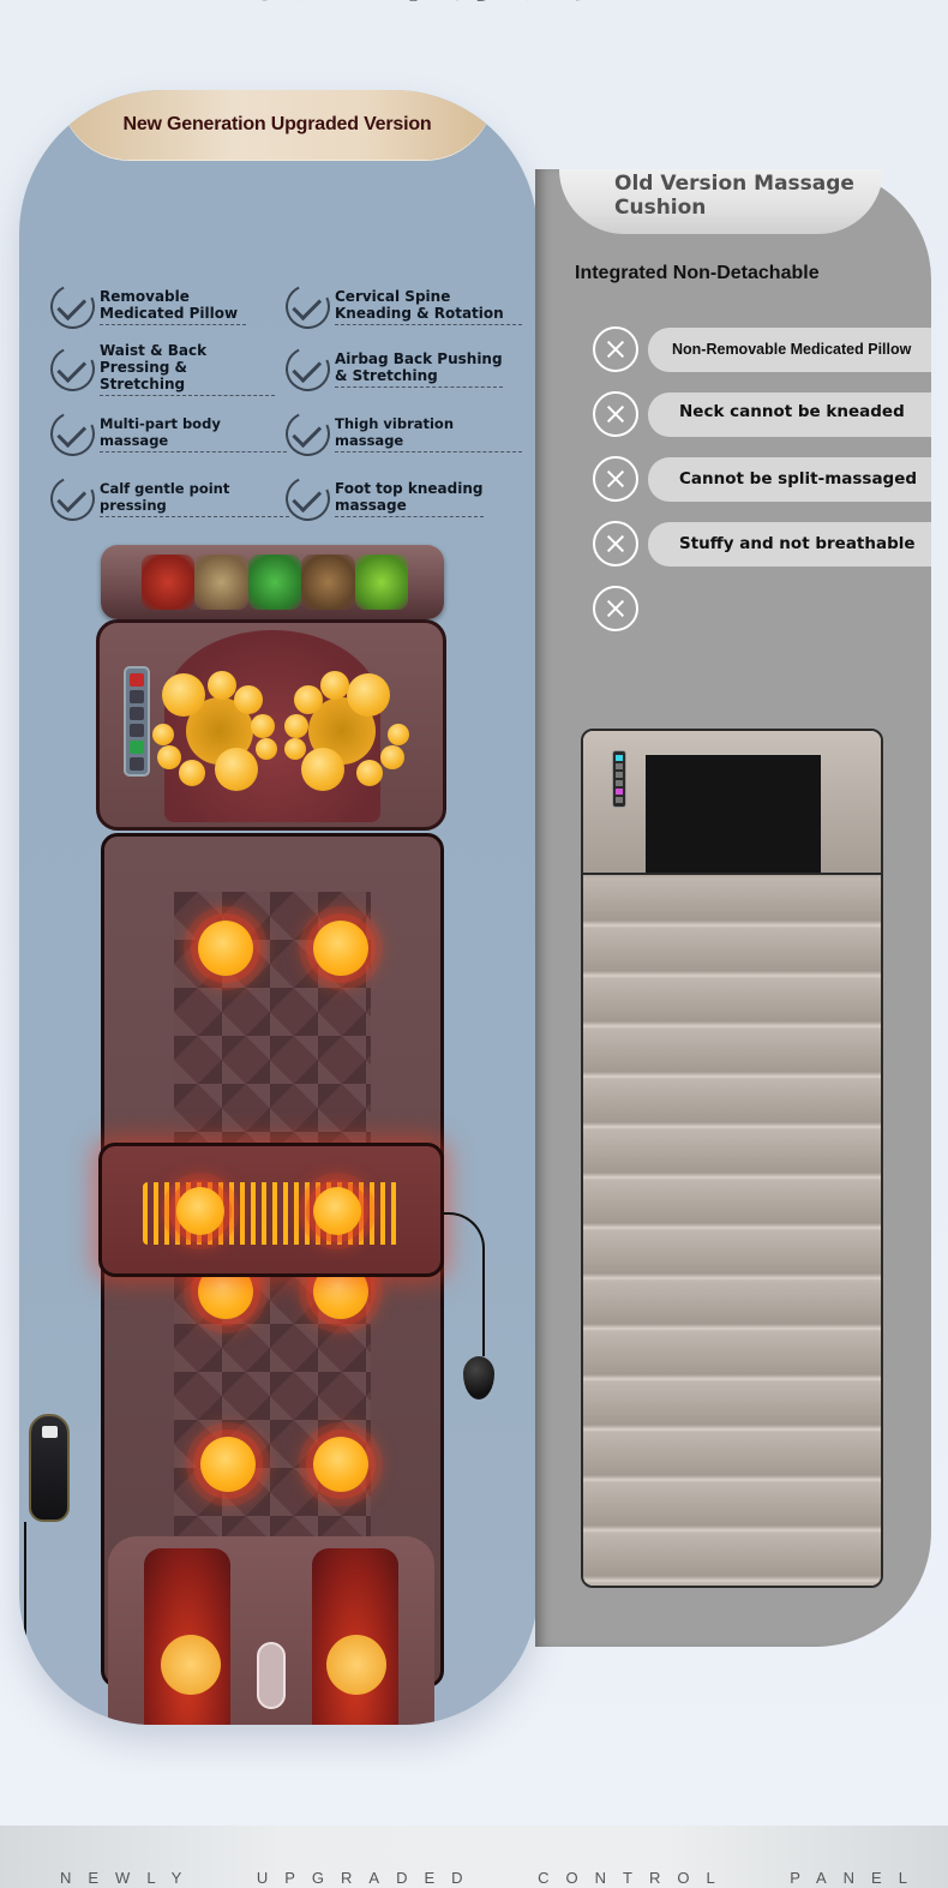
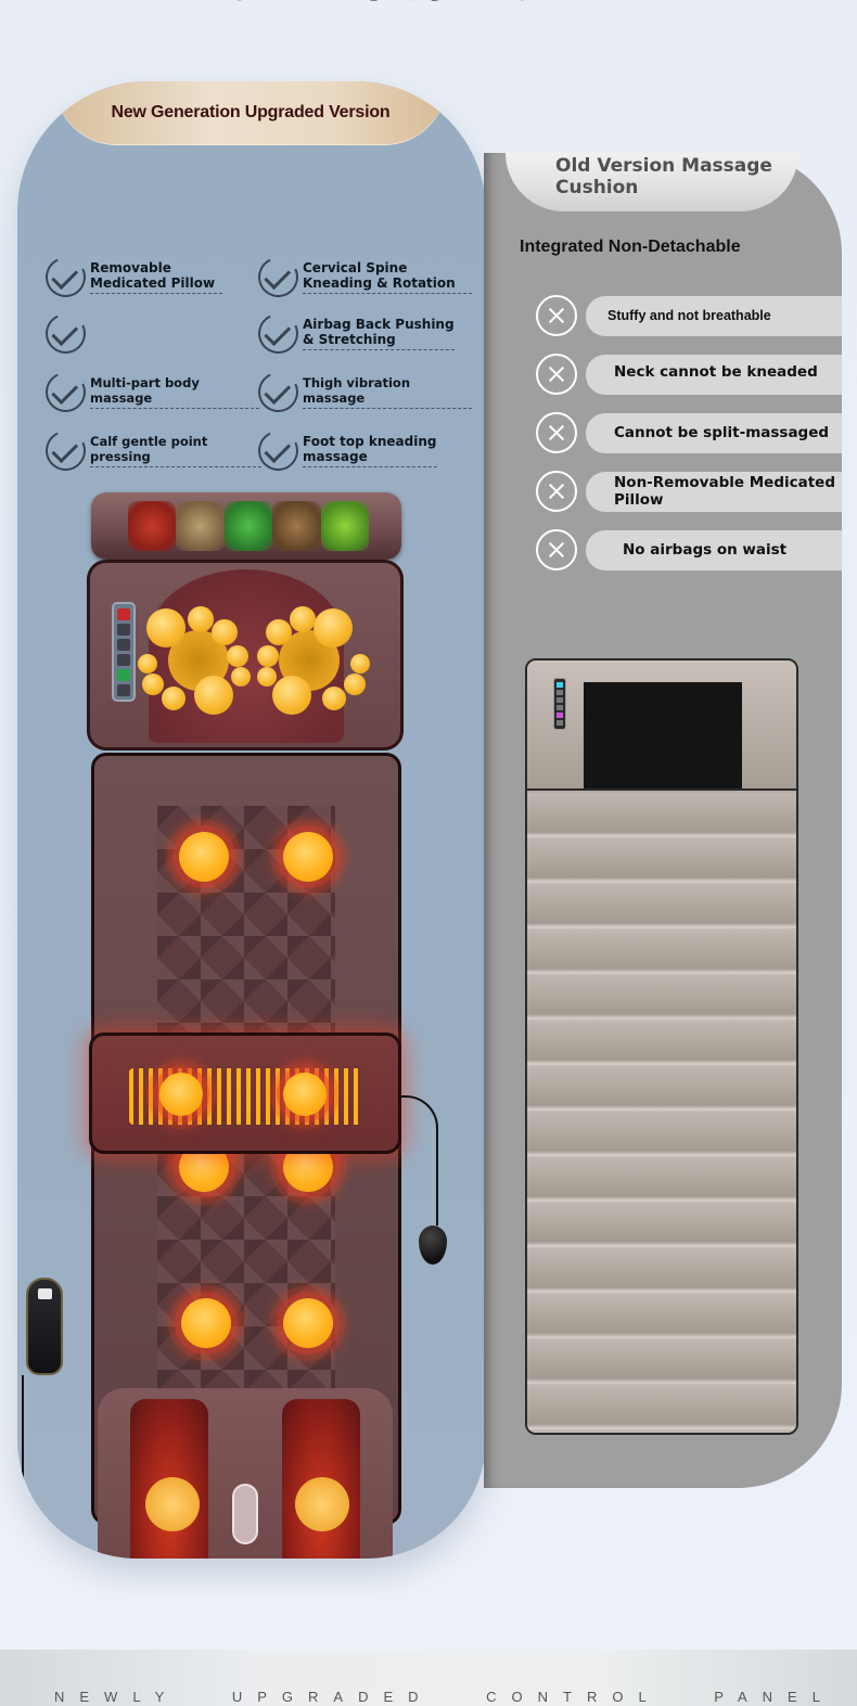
  New Generation Upgraded Version
  Removable Medicated Pillow
  Cervical Spine Kneading & Rotation
- Waist & Back Pressing & Stretching
  Airbag Back Pushing & Stretching
  Multi-part body massage
  Thigh vibration massage
  Calf gentle point pressing
  Foot top kneading massage
  Old Version Massage Cushion
  Integrated Non-Detachable
- Non-Removable Medicated Pillow
+ Stuffy and not breathable
  Neck cannot be kneaded
  Cannot be split-massaged
- Stuffy and not breathable
+ Non-Removable Medicated Pillow
+ No airbags on waist
  NEWLY
  UPGRADED
  CONTROL
  PANEL
